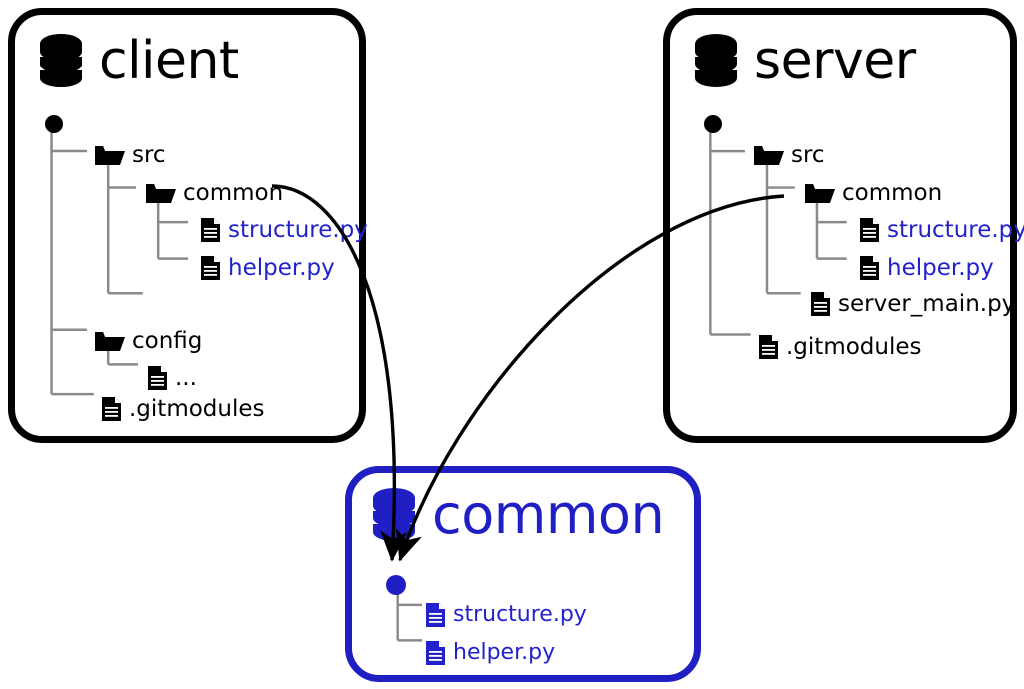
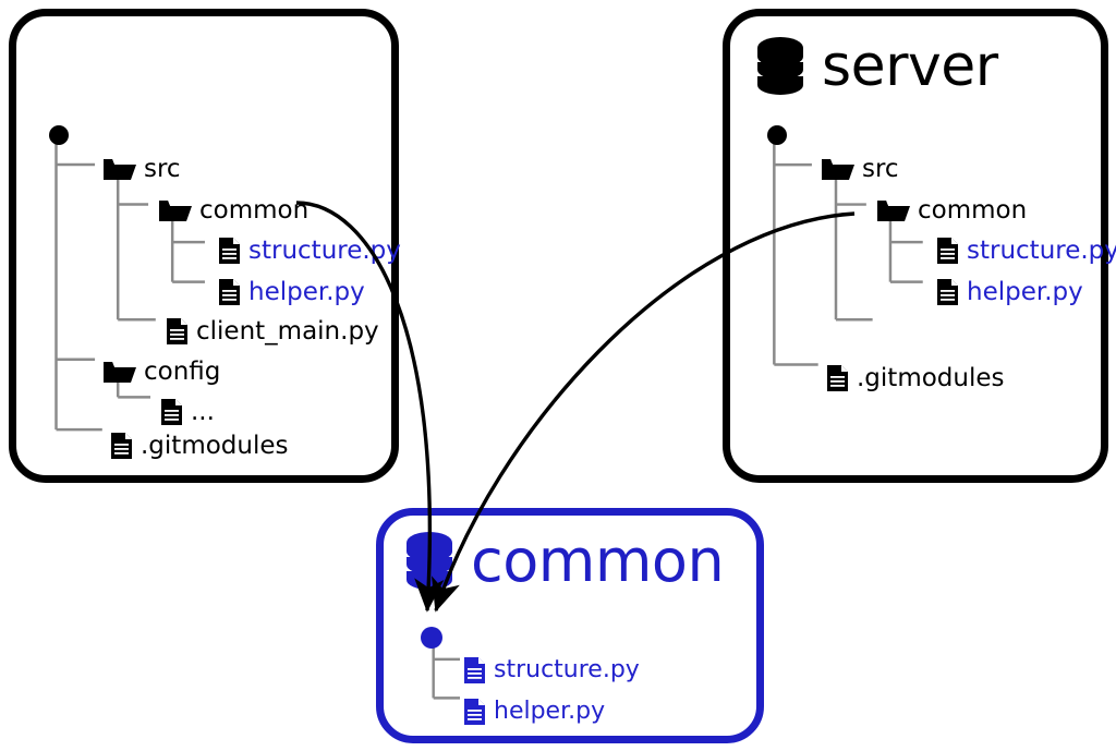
- client
  src
  common
  structure.py
  helper.py
+ client_main.py
  config
  ...
  .gitmodules
  server
  src
  common
  structure.py
  helper.py
- server_main.py
  .gitmodules
  common
  structure.py
  helper.py
